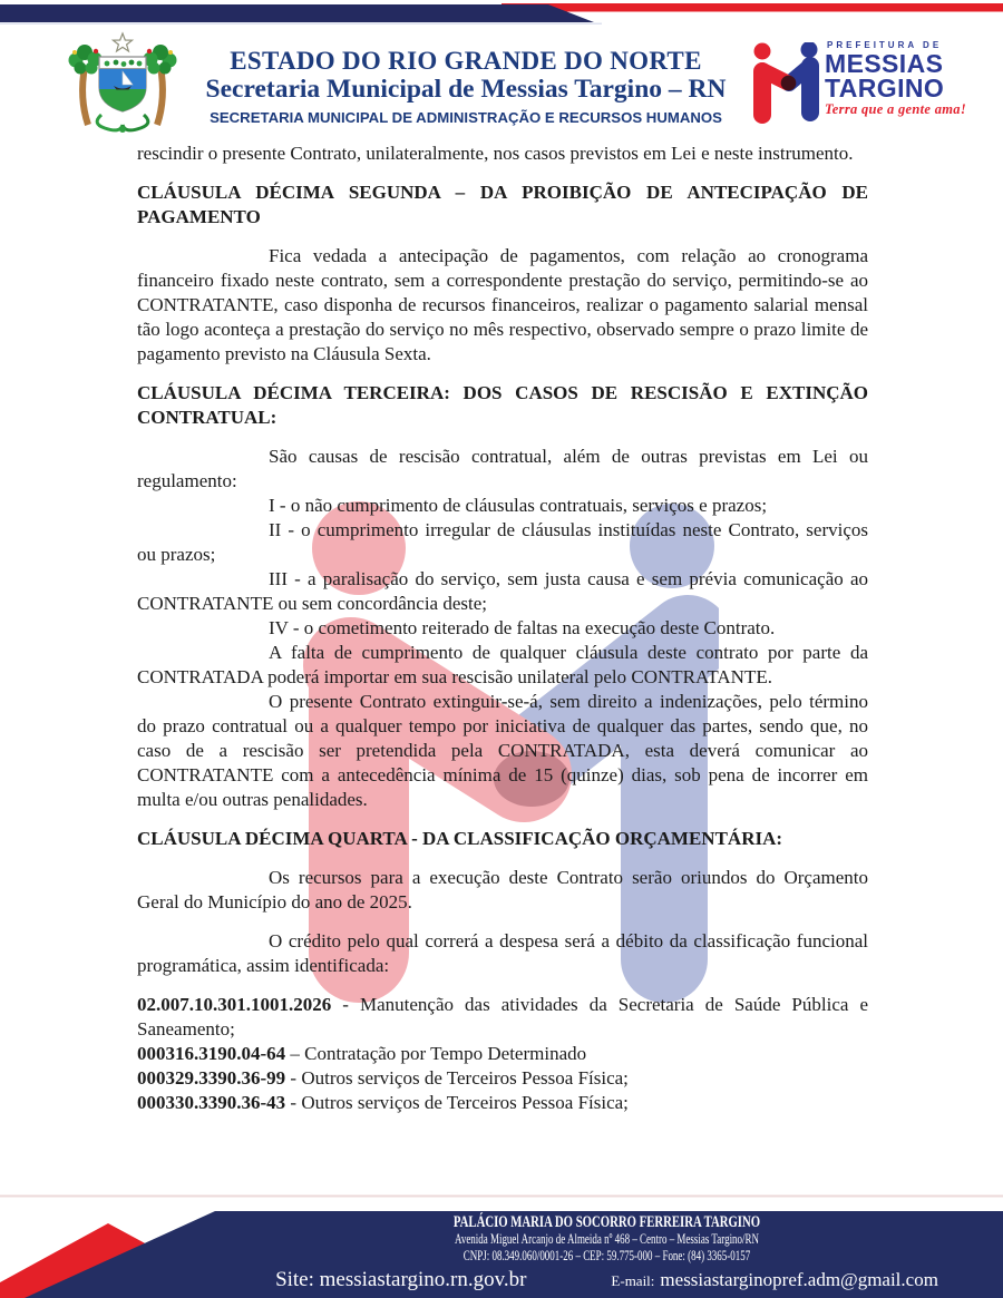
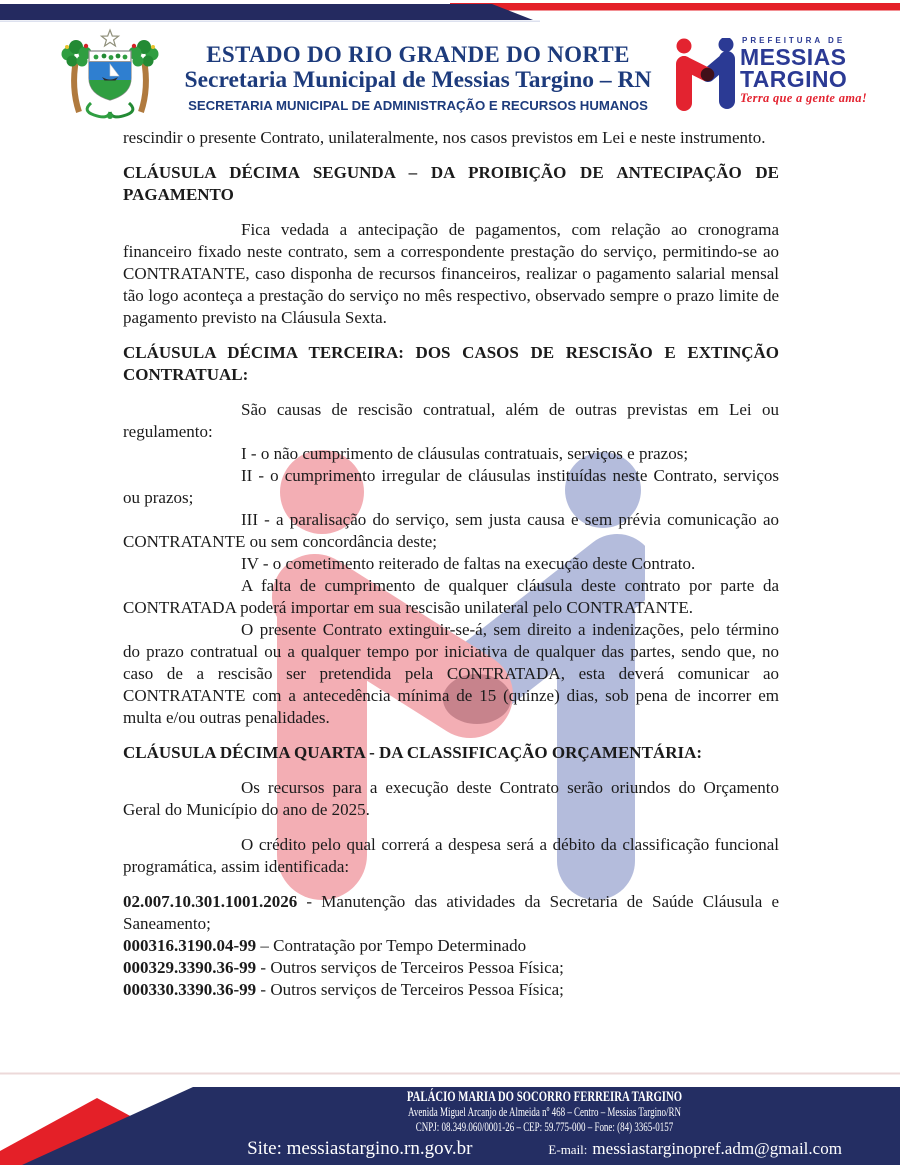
  ESTADO DO RIO GRANDE DO NORTE
  Secretaria Municipal de Messias Targino – RN
  SECRETARIA MUNICIPAL DE ADMINISTRAÇÃO E RECURSOS HUMANOS
  PREFEITURA DE
  MESSIAS
  TARGINO
  Terra que a gente ama!
  rescindir o presente Contrato, unilateralmente, nos casos previstos em Lei e neste instrumento.
  CLÁUSULA DÉCIMA SEGUNDA – DA PROIBIÇÃO DE ANTECIPAÇÃO DE PAGAMENTO
  Fica vedada a antecipação de pagamentos, com relação ao cronograma financeiro fixado neste contrato, sem a correspondente prestação do serviço, permitindo-se ao CONTRATANTE, caso disponha de recursos financeiros, realizar o pagamento salarial mensal tão logo aconteça a prestação do serviço no mês respectivo, observado sempre o prazo limite de pagamento previsto na Cláusula Sexta.
  CLÁUSULA DÉCIMA TERCEIRA: DOS CASOS DE RESCISÃO E EXTINÇÃO CONTRATUAL:
  São causas de rescisão contratual, além de outras previstas em Lei ou regulamento:
  I - o não cumprimento de cláusulas contratuais, serviços e prazos;
  II - o cumprimento irregular de cláusulas instituídas neste Contrato, serviços ou prazos;
  III - a paralisação do serviço, sem justa causa e sem prévia comunicação ao CONTRATANTE ou sem concordância deste;
  IV - o cometimento reiterado de faltas na execução deste Contrato.
  A falta de cumprimento de qualquer cláusula deste contrato por parte da CONTRATADA poderá importar em sua rescisão unilateral pelo CONTRATANTE.
  O presente Contrato extinguir-se-á, sem direito a indenizações, pelo término do prazo contratual ou a qualquer tempo por iniciativa de qualquer das partes, sendo que, no caso de a rescisão ser pretendida pela CONTRATADA, esta deverá comunicar ao CONTRATANTE com a antecedência mínima de 15 (quinze) dias, sob pena de incorrer em multa e/ou outras penalidades.
  CLÁUSULA DÉCIMA QUARTA - DA CLASSIFICAÇÃO ORÇAMENTÁRIA:
  Os recursos para a execução deste Contrato serão oriundos do Orçamento Geral do Município do ano de 2025.
  O crédito pelo qual correrá a despesa será a débito da classificação funcional programática, assim identificada:
- 02.007.10.301.1001.2026 - Manutenção das atividades da Secretaria de Saúde Pública e Saneamento;
+ 02.007.10.301.1001.2026 - Manutenção das atividades da Secretaria de Saúde Cláusula e Saneamento;
- 000316.3190.04-64 – Contratação por Tempo Determinado
+ 000316.3190.04-99 – Contratação por Tempo Determinado
  000329.3390.36-99 - Outros serviços de Terceiros Pessoa Física;
- 000330.3390.36-43 - Outros serviços de Terceiros Pessoa Física;
+ 000330.3390.36-99 - Outros serviços de Terceiros Pessoa Física;
  PALÁCIO MARIA DO SOCORRO FERREIRA TARGINO
  Avenida Miguel Arcanjo de Almeida nº 468 – Centro – Messias Targino/RN
  CNPJ: 08.349.060/0001-26 – CEP: 59.775-000 – Fone: (84) 3365-0157
  Site: messiastargino.rn.gov.br
  E-mail: messiastarginopref.adm@gmail.com
